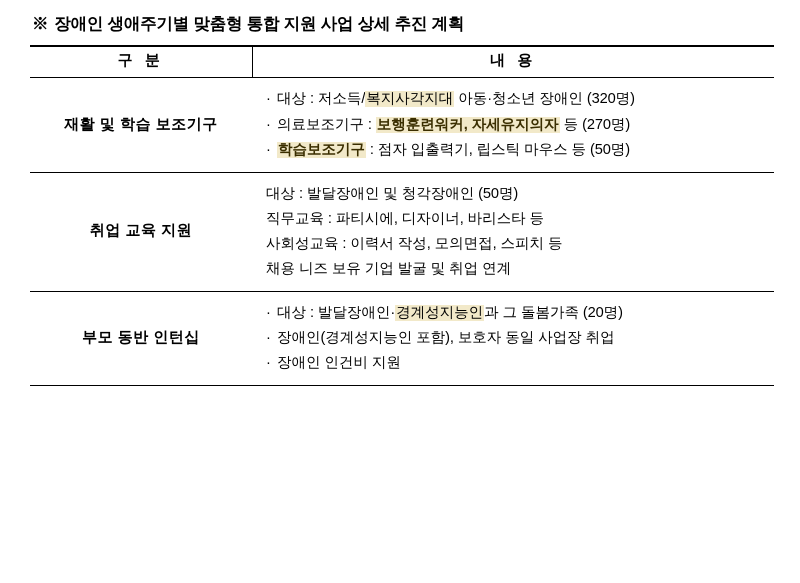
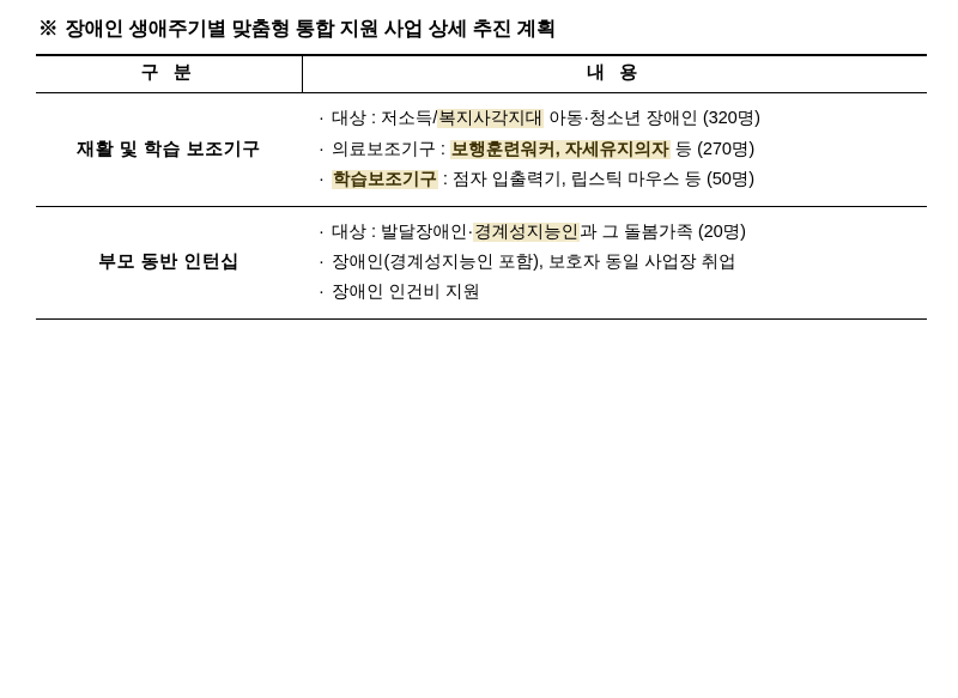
  ※ 장애인 생애주기별 맞춤형 통합 지원 사업 상세 추진 계획
  구 분	내 용
  재활 및 학습 보조기구	· 대상 : 저소득/복지사각지대 아동·청소년 장애인 (320명) · 의료보조기구 : 보행훈련워커, 자세유지의자 등 (270명) · 학습보조기구 : 점자 입출력기, 립스틱 마우스 등 (50명)
- 취업 교육 지원	대상 : 발달장애인 및 청각장애인 (50명) 직무교육 : 파티시에, 디자이너, 바리스타 등 사회성교육 : 이력서 작성, 모의면접, 스피치 등 채용 니즈 보유 기업 발굴 및 취업 연계
  부모 동반 인턴십	· 대상 : 발달장애인·경계성지능인과 그 돌봄가족 (20명) · 장애인(경계성지능인 포함), 보호자 동일 사업장 취업 · 장애인 인건비 지원
